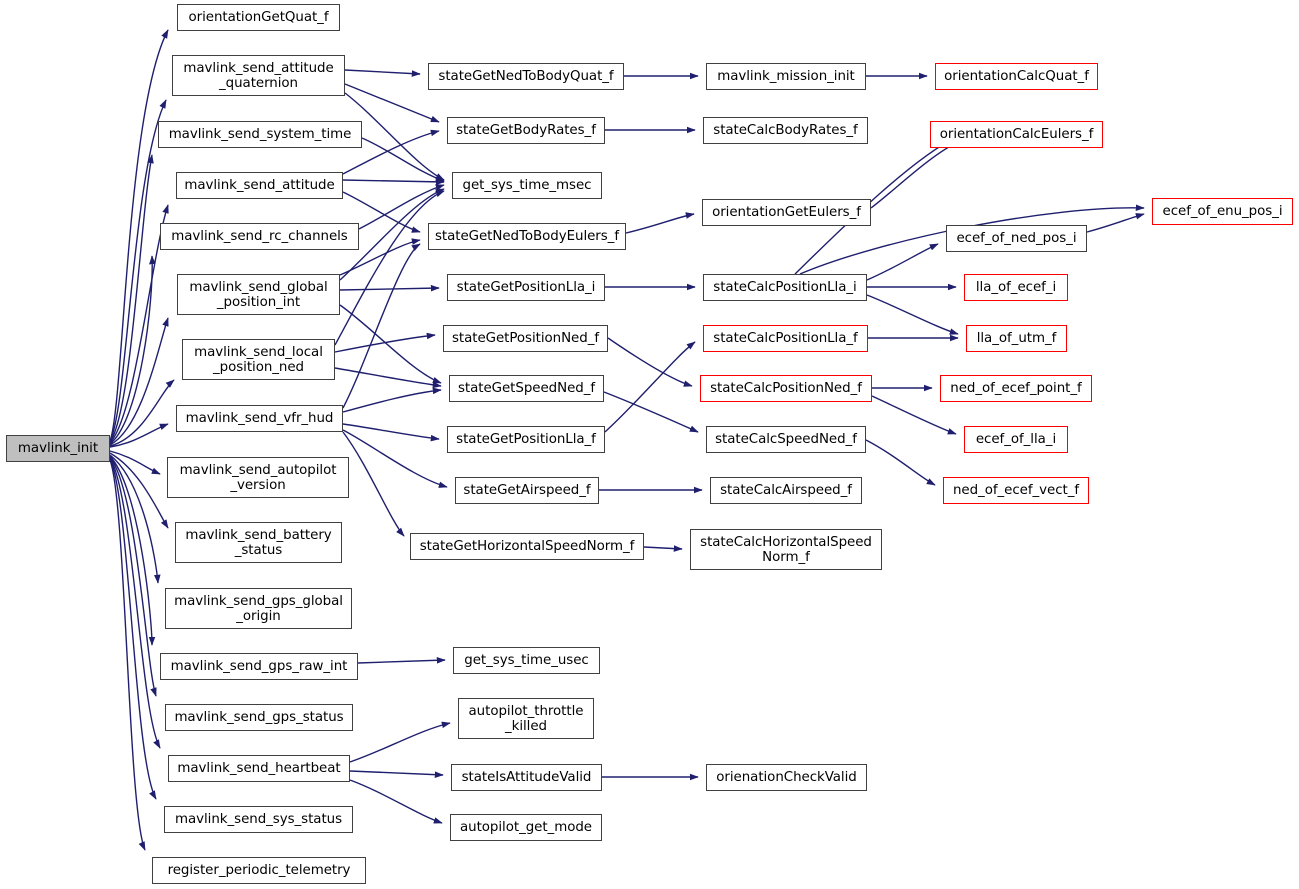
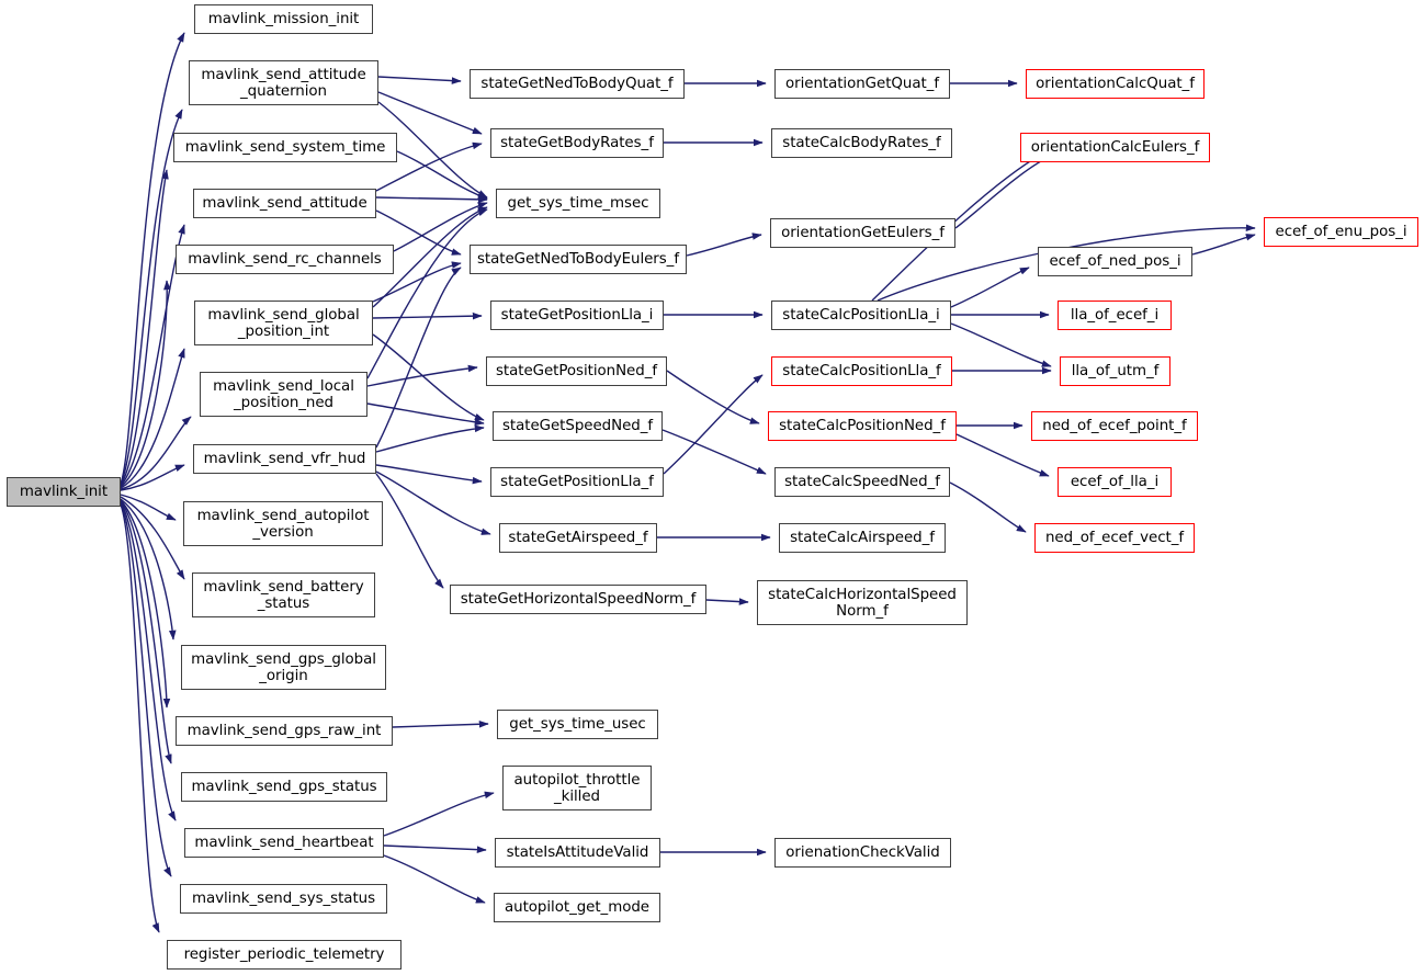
  mavlink_init
- orientationGetQuat_f
+ mavlink_mission_init
  mavlink_send_attitude
  _quaternion
  mavlink_send_system_time
  mavlink_send_attitude
  mavlink_send_rc_channels
  mavlink_send_global
  _position_int
  mavlink_send_local
  _position_ned
  mavlink_send_vfr_hud
  mavlink_send_autopilot
  _version
  mavlink_send_battery
  _status
  mavlink_send_gps_global
  _origin
  mavlink_send_gps_raw_int
  mavlink_send_gps_status
  mavlink_send_heartbeat
  mavlink_send_sys_status
  register_periodic_telemetry
  stateGetNedToBodyQuat_f
  stateGetBodyRates_f
  get_sys_time_msec
  stateGetNedToBodyEulers_f
  stateGetPositionLla_i
  stateGetPositionNed_f
  stateGetSpeedNed_f
  stateGetPositionLla_f
  stateGetAirspeed_f
  stateGetHorizontalSpeedNorm_f
  get_sys_time_usec
  autopilot_throttle
  _killed
  stateIsAttitudeValid
  autopilot_get_mode
- mavlink_mission_init
+ orientationGetQuat_f
  stateCalcBodyRates_f
  orientationGetEulers_f
  stateCalcPositionLla_i
  stateCalcPositionLla_f
  stateCalcPositionNed_f
  stateCalcSpeedNed_f
  stateCalcAirspeed_f
  stateCalcHorizontalSpeed
  Norm_f
  orienationCheckValid
  orientationCalcQuat_f
  orientationCalcEulers_f
  ecef_of_enu_pos_i
  ecef_of_ned_pos_i
  lla_of_ecef_i
  lla_of_utm_f
  ned_of_ecef_point_f
  ecef_of_lla_i
  ned_of_ecef_vect_f
